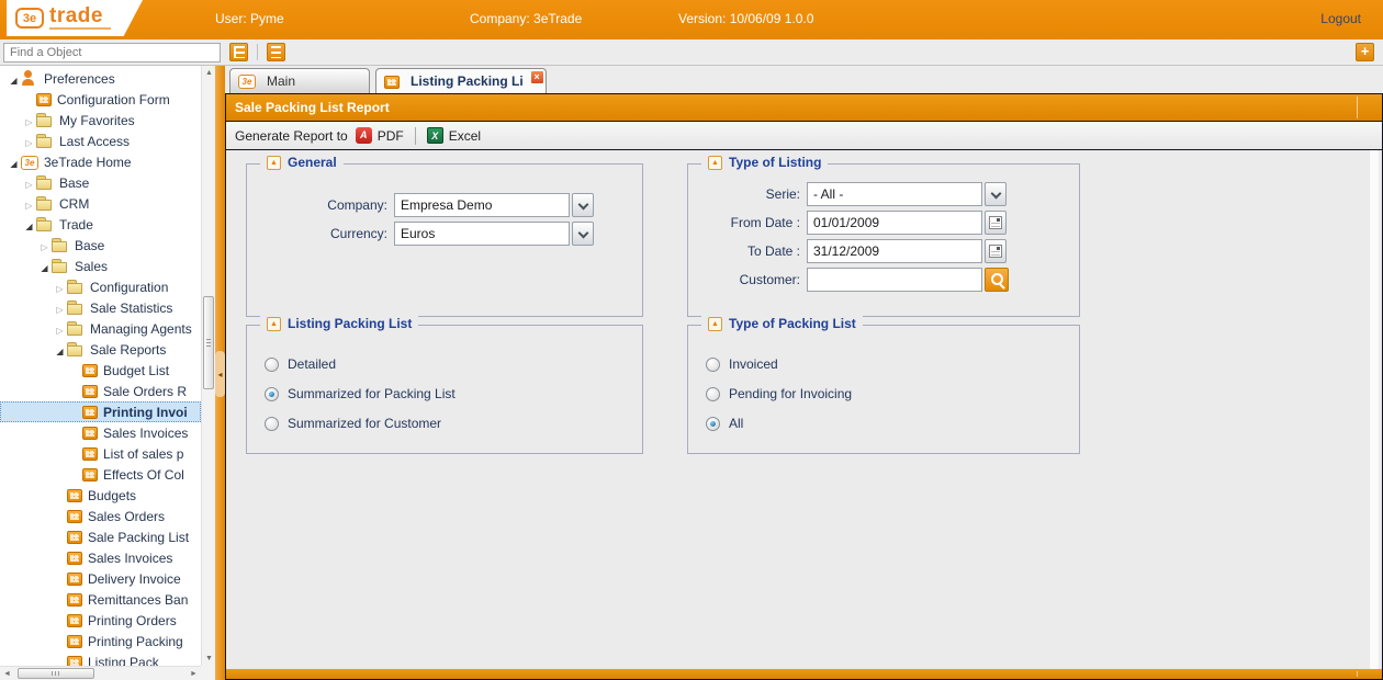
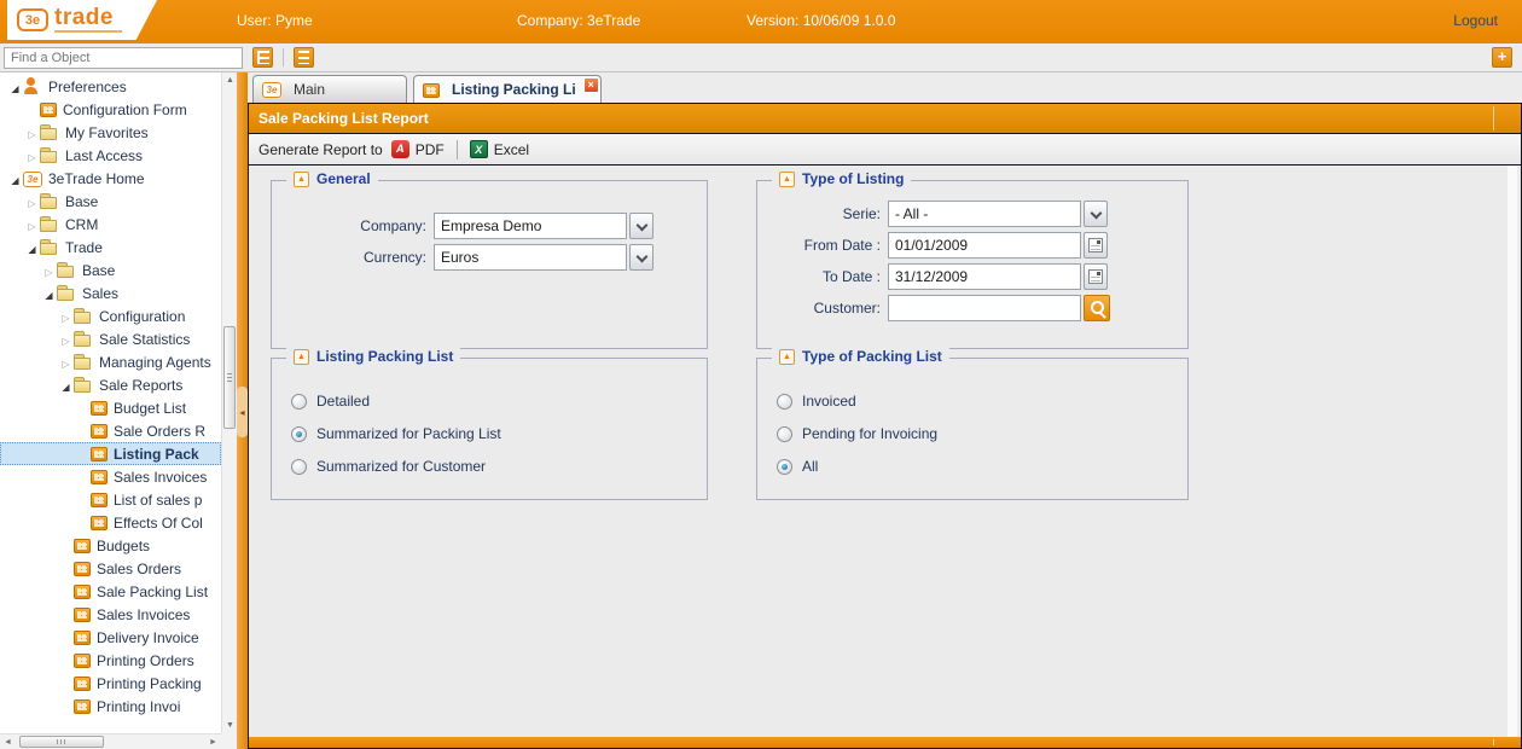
  3e
  trade
  User: Pyme
  Company: 3eTrade
  Version: 10/06/09 1.0.0
  Logout
  Find a Object
  +
  Preferences
  Configuration Form
  My Favorites
  Last Access
  3e
  3eTrade Home
  Base
  CRM
  Trade
  Base
  Sales
  Configuration
  Sale Statistics
  Managing Agents
  Sale Reports
  Budget List
  Sale Orders R
- Printing Invoi
+ Listing Pack
  Sales Invoices
  List of sales p
  Effects Of Col
  Budgets
  Sales Orders
  Sale Packing List
  Sales Invoices
  Delivery Invoice
- Remittances Ban
  Printing Orders
  Printing Packing
- Listing Pack
+ Printing Invoi
  3e
  Main
  Listing Packing Li
  ×
  Sale Packing List Report
  Generate Report to
  A
  PDF
  X
  Excel
  General
  Company:
  Empresa Demo
  Currency:
  Euros
  Type of Listing
  Serie:
  - All -
  From Date :
  01/01/2009
  To Date :
  31/12/2009
  Customer:
  Listing Packing List
  Detailed
  Summarized for Packing List
  Summarized for Customer
  Type of Packing List
  Invoiced
  Pending for Invoicing
  All
